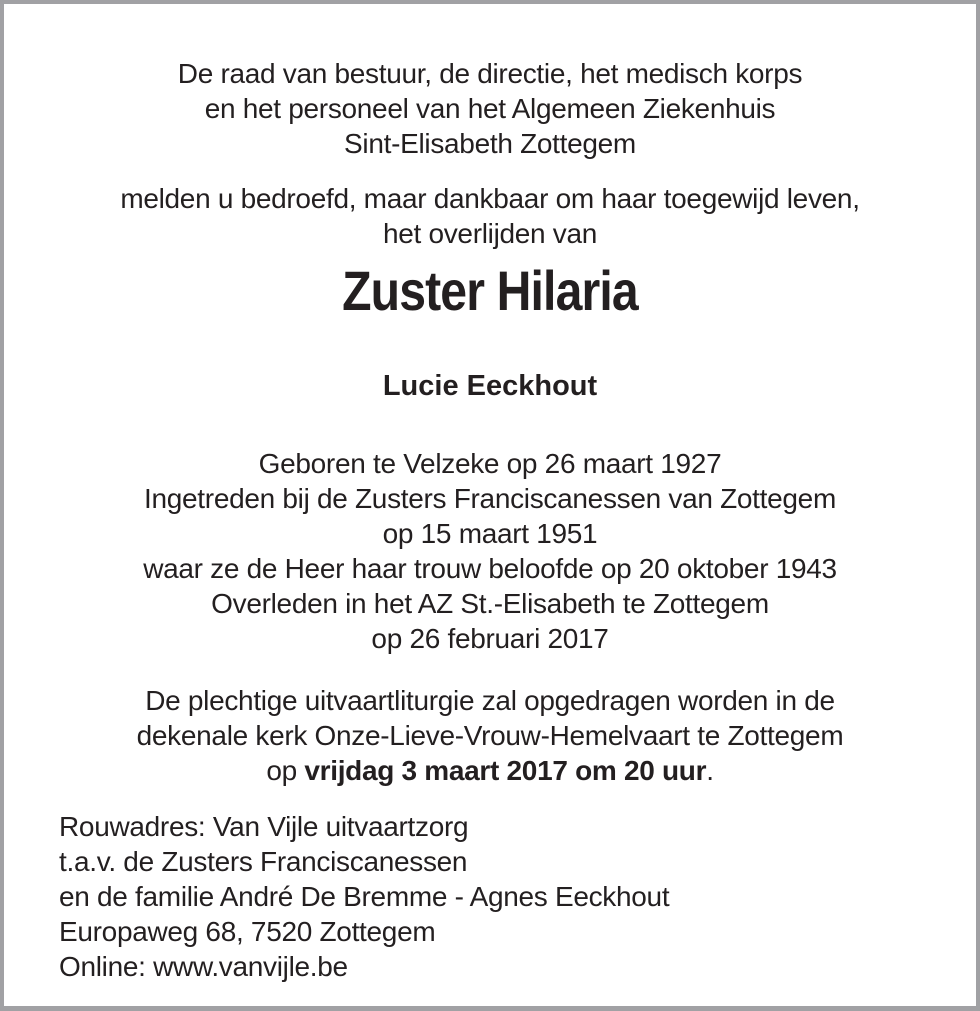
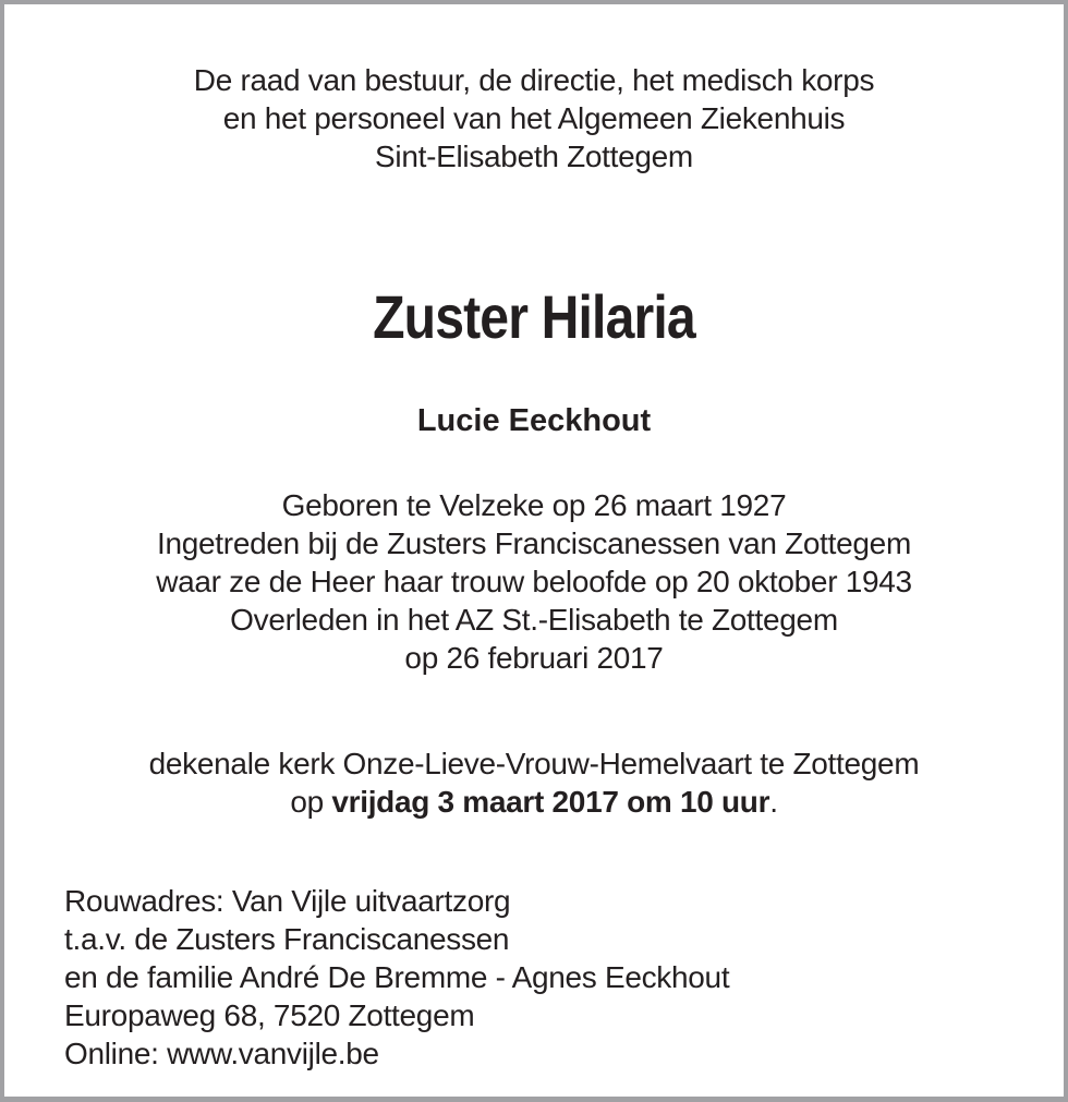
  De raad van bestuur, de directie, het medisch korps
  en het personeel van het Algemeen Ziekenhuis
  Sint-Elisabeth Zottegem
- melden u bedroefd, maar dankbaar om haar toegewijd leven,
- het overlijden van
  Zuster Hilaria
  Lucie Eeckhout
  Geboren te Velzeke op 26 maart 1927
  Ingetreden bij de Zusters Franciscanessen van Zottegem
- op 15 maart 1951
  waar ze de Heer haar trouw beloofde op 20 oktober 1943
  Overleden in het AZ St.-Elisabeth te Zottegem
  op 26 februari 2017
- De plechtige uitvaartliturgie zal opgedragen worden in de
  dekenale kerk Onze-Lieve-Vrouw-Hemelvaart te Zottegem
- op vrijdag 3 maart 2017 om 20 uur.
+ op vrijdag 3 maart 2017 om 10 uur.
  Rouwadres: Van Vijle uitvaartzorg
  t.a.v. de Zusters Franciscanessen
  en de familie André De Bremme - Agnes Eeckhout
  Europaweg 68, 7520 Zottegem
  Online: www.vanvijle.be
